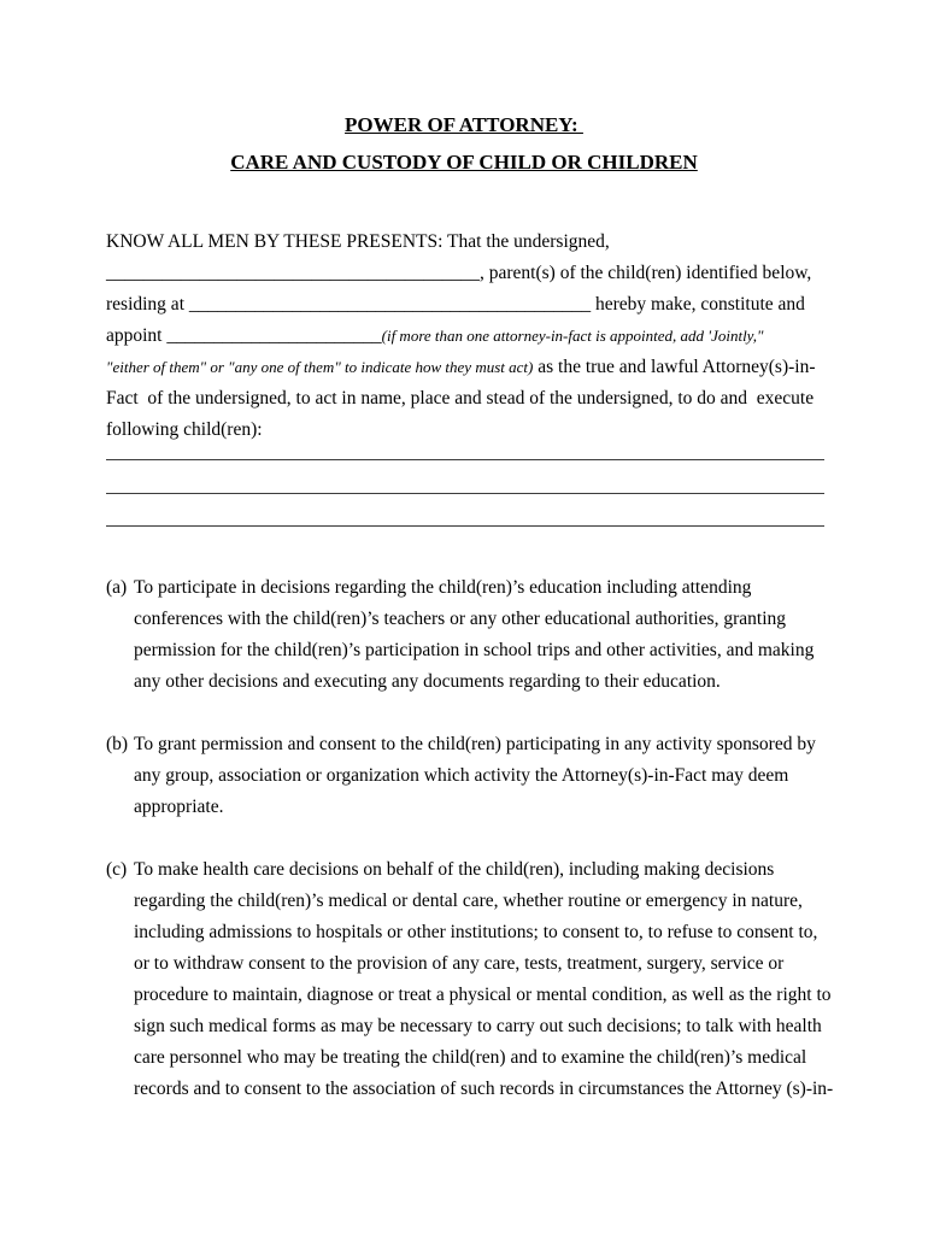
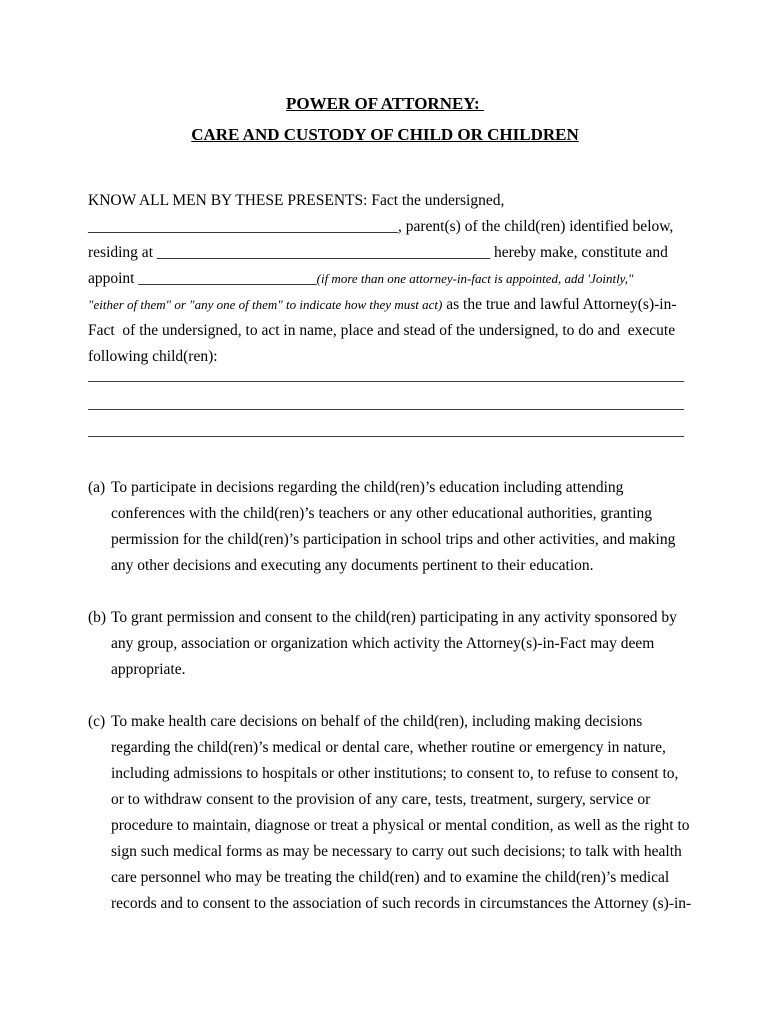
  POWER OF ATTORNEY:
  CARE AND CUSTODY OF CHILD OR CHILDREN
- KNOW ALL MEN BY THESE PRESENTS: That the undersigned,
+ KNOW ALL MEN BY THESE PRESENTS: Fact the undersigned,
  ________________________________________, parent(s) of the child(ren) identified below,
  residing at ___________________________________________ hereby make, constitute and
  appoint _______________________(if more than one attorney-in-fact is appointed, add 'Jointly,"
  "either of them" or "any one of them" to indicate how they must act) as the true and lawful Attorney(s)-in-
  Fact of the undersigned, to act in name, place and stead of the undersigned, to do and execute
  following child(ren):
  (a) To participate in decisions regarding the child(ren)’s education including attending
  conferences with the child(ren)’s teachers or any other educational authorities, granting
  permission for the child(ren)’s participation in school trips and other activities, and making
- any other decisions and executing any documents regarding to their education.
+ any other decisions and executing any documents pertinent to their education.
  (b) To grant permission and consent to the child(ren) participating in any activity sponsored by
  any group, association or organization which activity the Attorney(s)-in-Fact may deem
  appropriate.
  (c) To make health care decisions on behalf of the child(ren), including making decisions
  regarding the child(ren)’s medical or dental care, whether routine or emergency in nature,
  including admissions to hospitals or other institutions; to consent to, to refuse to consent to,
  or to withdraw consent to the provision of any care, tests, treatment, surgery, service or
  procedure to maintain, diagnose or treat a physical or mental condition, as well as the right to
  sign such medical forms as may be necessary to carry out such decisions; to talk with health
  care personnel who may be treating the child(ren) and to examine the child(ren)’s medical
  records and to consent to the association of such records in circumstances the Attorney (s)-in-
